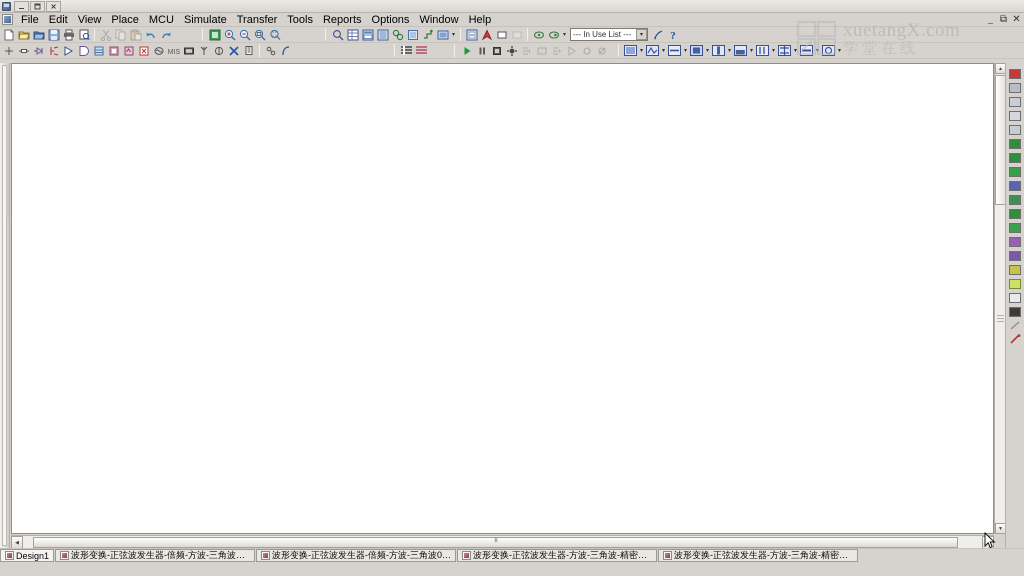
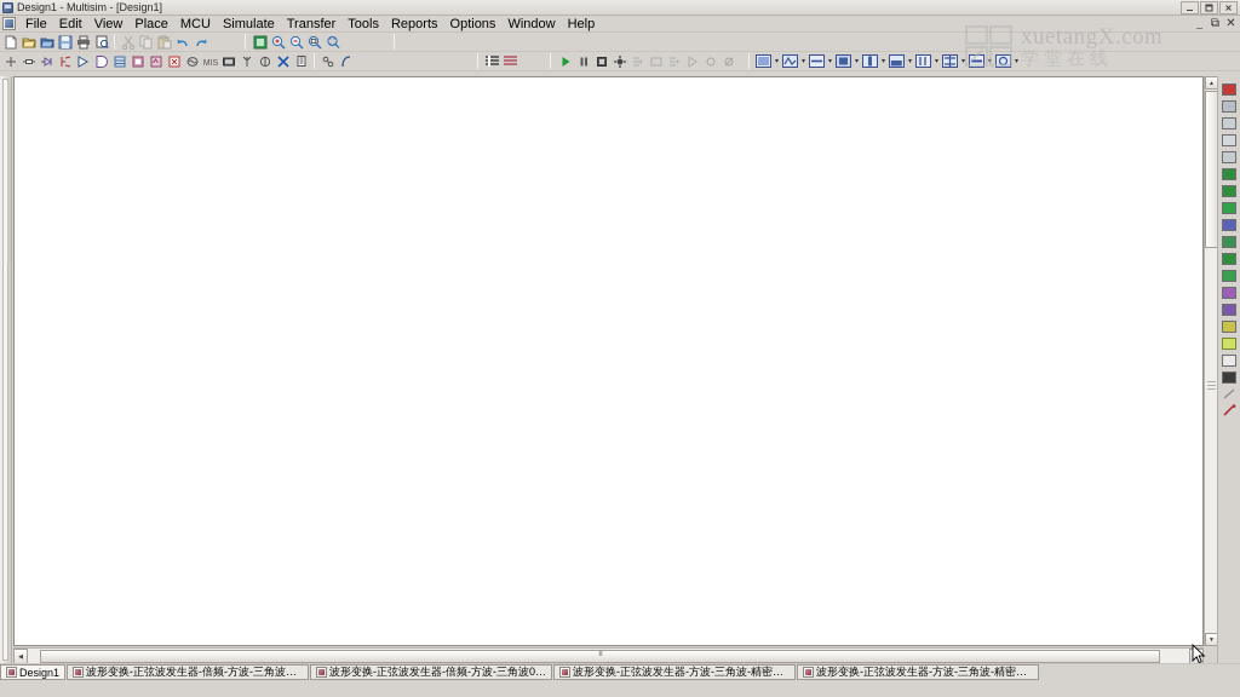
+ Design1 - Multisim - [Design1]
  File
  Edit
  View
  Place
  MCU
  Simulate
  Transfer
  Tools
  Reports
  Options
  Window
  Help
  _
  ⧉
  ✕
- --- In Use List ---
- ?
  xuetangX.com
  学堂在线
  Design1
  波形变换-正弦波发生器-倍频-方波-三角波O3
  波形变换-正弦波发生器-倍频-方波-三角波031
  波形变换-正弦波发生器-方波-三角波-精密整流
  波形变换-正弦波发生器-方波-三角波-精密整流
